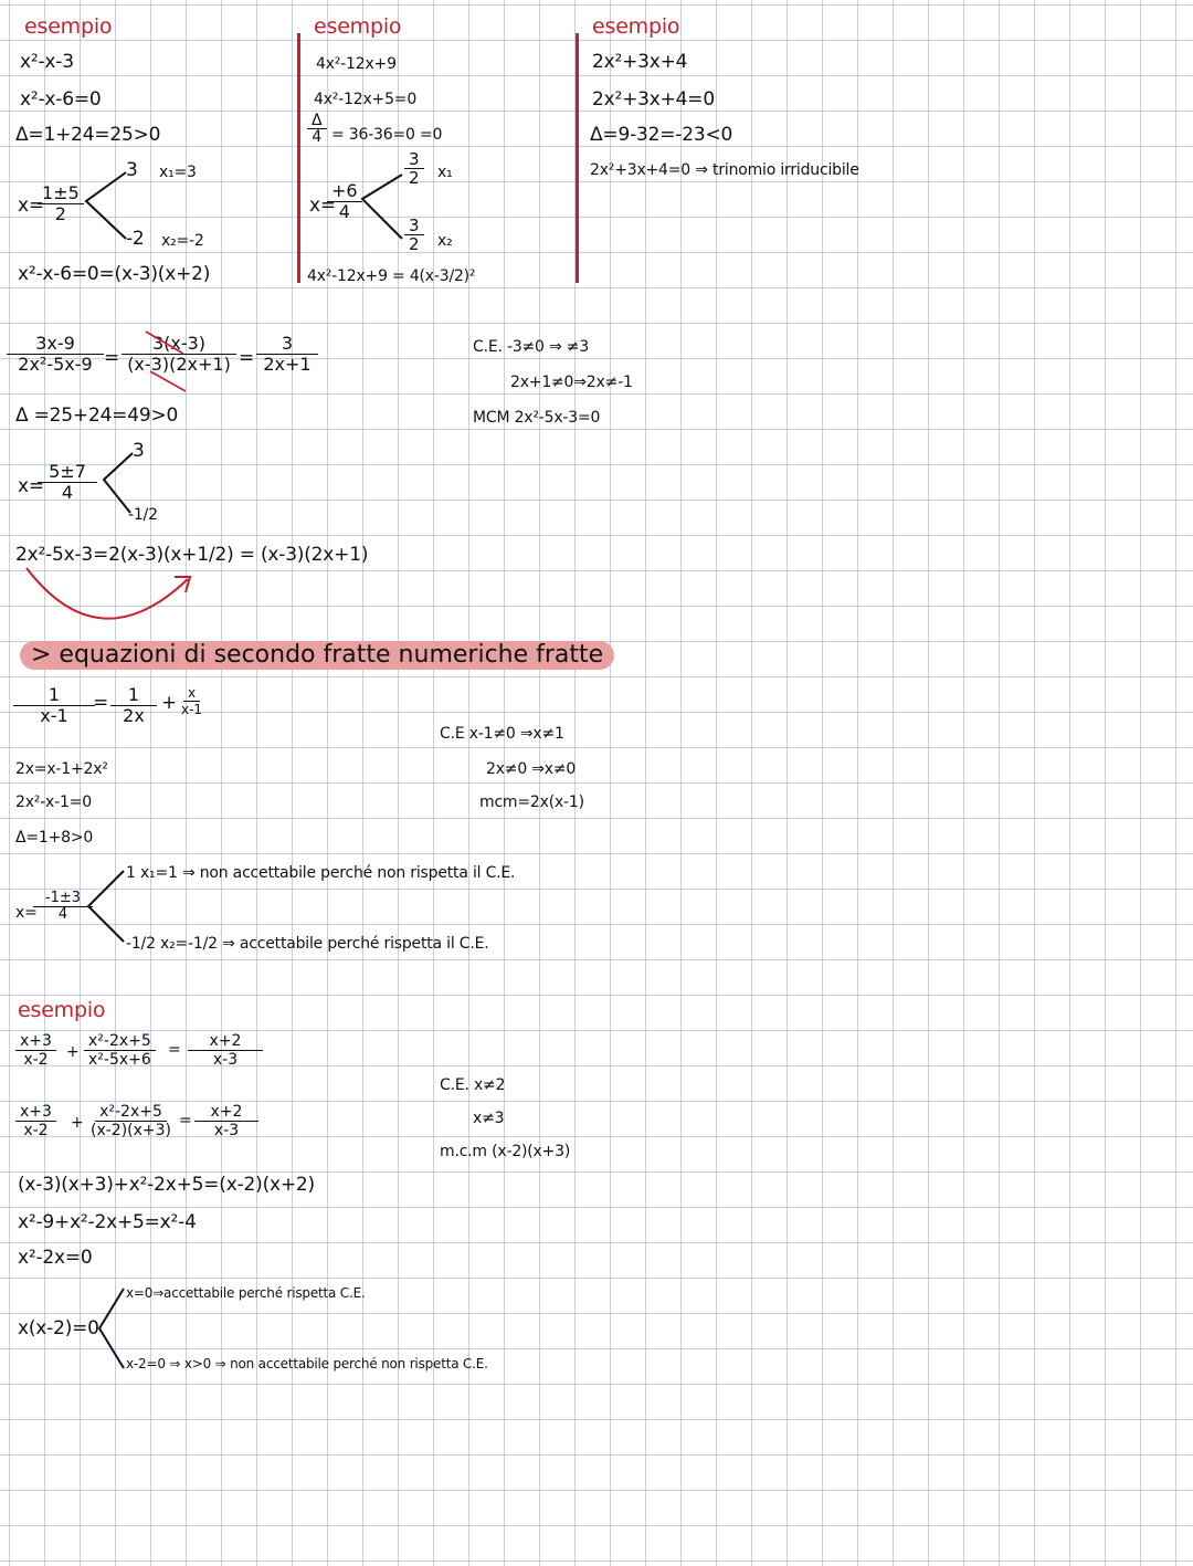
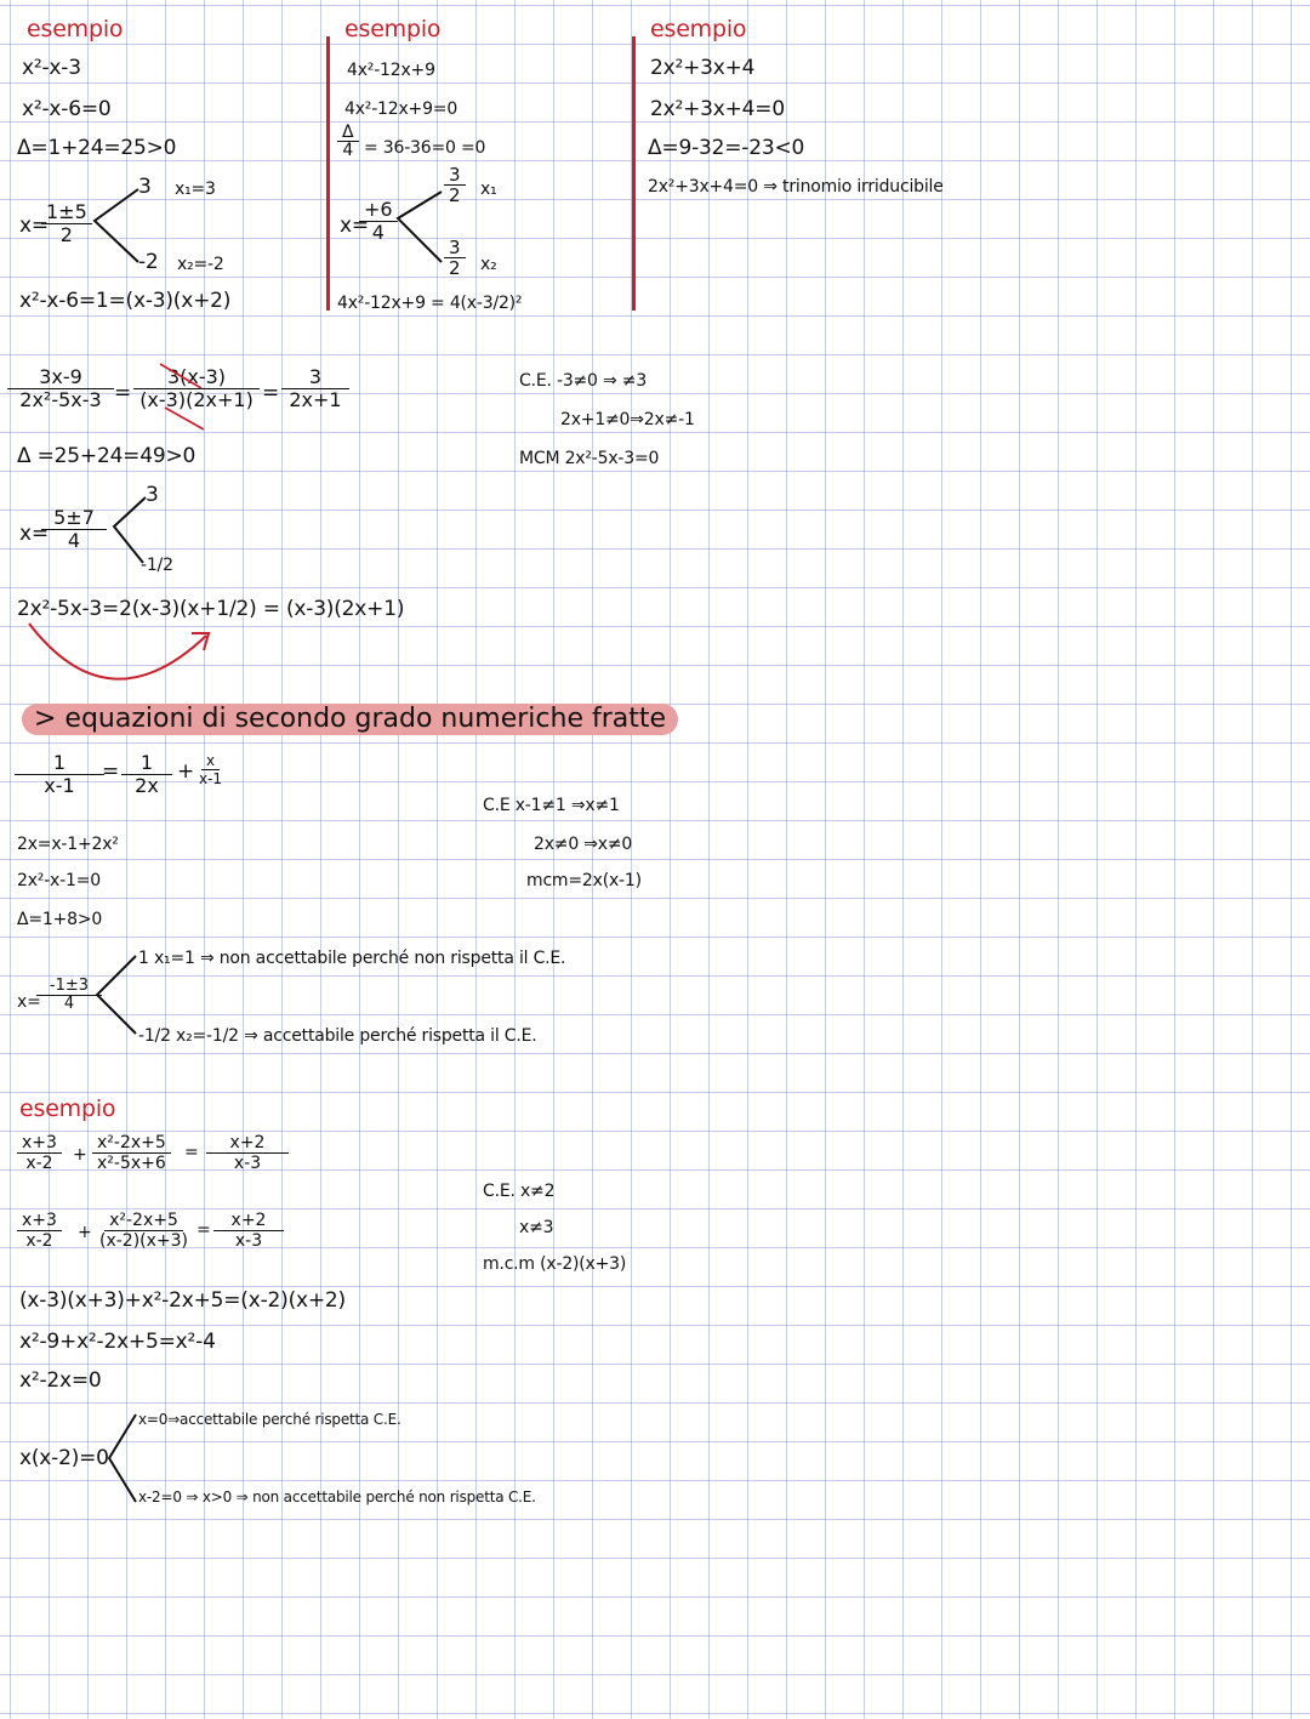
  esempio
  x²-x-3
  x²-x-6=0
  Δ=1+24=25>0
  x=
  1±5
  2
  3
  x₁=3
  -2
  x₂=-2
- x²-x-6=0=(x-3)(x+2)
+ x²-x-6=1=(x-3)(x+2)
  esempio
  4x²-12x+9
- 4x²-12x+5=0
+ 4x²-12x+9=0
  Δ
  4
  = 36-36=0 =0
  x=
  +6
  4
  3
  2
  x₁
  3
  2
  x₂
  4x²-12x+9 = 4(x-3/2)²
  esempio
  2x²+3x+4
  2x²+3x+4=0
  Δ=9-32=-23<0
  2x²+3x+4=0 ⇒ trinomio irriducibile
  3x-9
- 2x²-5x-9
+ 2x²-5x-3
  =
  3x-3)
  (x-3)(2x+1)
  =
  3
  2x+1
  Δ =25+24=49>0
  x=
  5±7
  4
  3
  -1/2
  2x²-5x-3=2(x-3)(x+1/2) = (x-3)(2x+1)
  C.E. -3≠0 ⇒ ≠3
  2x+1≠0⇒2x≠-1
  MCM 2x²-5x-3=0
- > equazioni di secondo fratte numeriche fratte
+ > equazioni di secondo grado numeriche fratte
  1
  x-1
  =
  1
  2x
  +
  x
  x-1
- C.E x-1≠0 ⇒x≠1
+ C.E x-1≠1 ⇒x≠1
  2x≠0 ⇒x≠0
  mcm=2x(x-1)
  2x=x-1+2x²
  2x²-x-1=0
  Δ=1+8>0
  x=
  -1±3
  4
  1 x₁=1 ⇒ non accettabile perché non rispetta il C.E.
  -1/2 x₂=-1/2 ⇒ accettabile perché rispetta il C.E.
  esempio
  x+3
  x-2
  +
  x²-2x+5
  x²-5x+6
  =
  x+2
  x-3
  x+3
  x-2
  +
  x²-2x+5
  (x-2)(x+3)
  =
  x+2
  x-3
  C.E. x≠2
  x≠3
  m.c.m (x-2)(x+3)
  (x-3)(x+3)+x²-2x+5=(x-2)(x+2)
  x²-9+x²-2x+5=x²-4
  x²-2x=0
  x(x-2)=0
  x=0⇒accettabile perché rispetta C.E.
  x-2=0 ⇒ x>0 ⇒ non accettabile perché non rispetta C.E.
